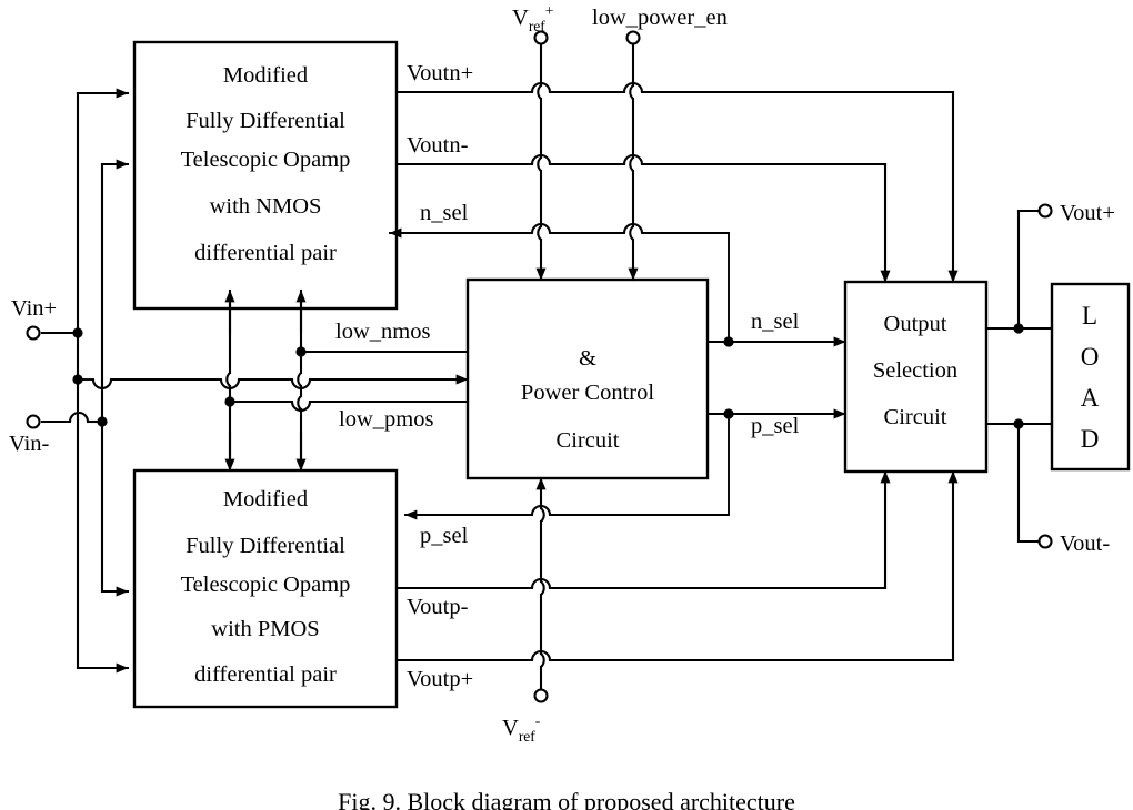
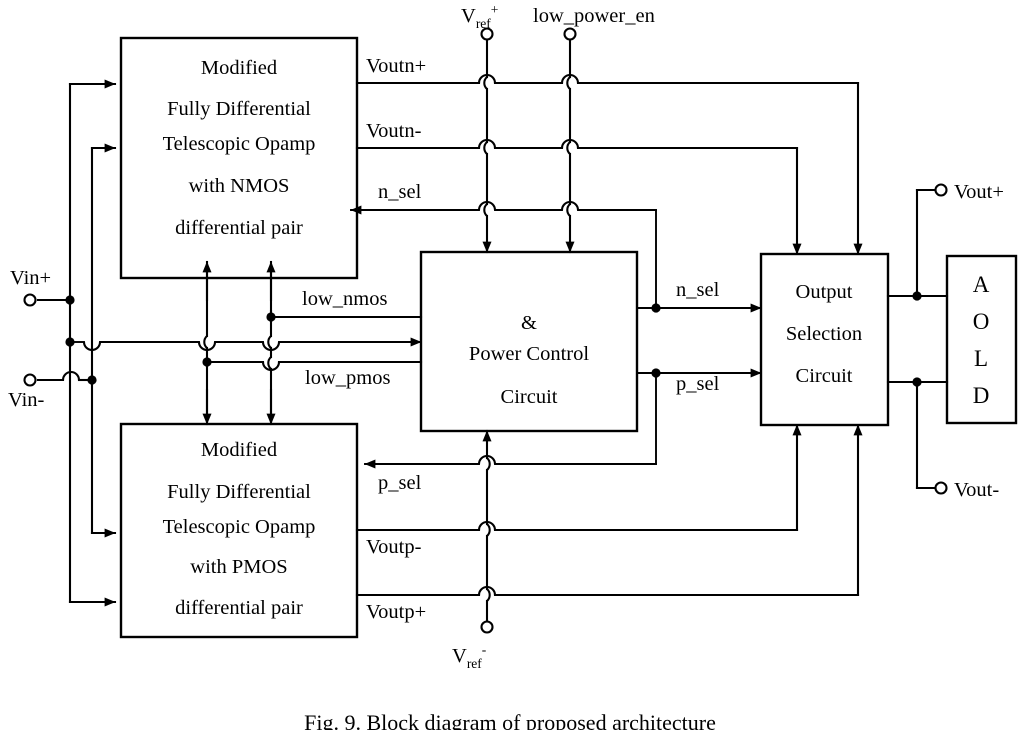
  Modified
  Fully Differential
  Telescopic Opamp
  with NMOS
  differential pair
  Modified
  Fully Differential
  Telescopic Opamp
  with PMOS
  differential pair
  &
  Power Control
  Circuit
  Output
  Selection
  Circuit
- L
+ A
  O
- A
+ L
  D
  Vin+
  Vin-
  low_nmos
  low_pmos
  Vref +
  low_power_en
  Voutn+
  Voutn-
  n_sel
  n_sel
  p_sel
  p_sel
  Voutp-
  Voutp+
  Vref -
  Vout+
  Vout-
  Fig. 9. Block diagram of proposed architecture
